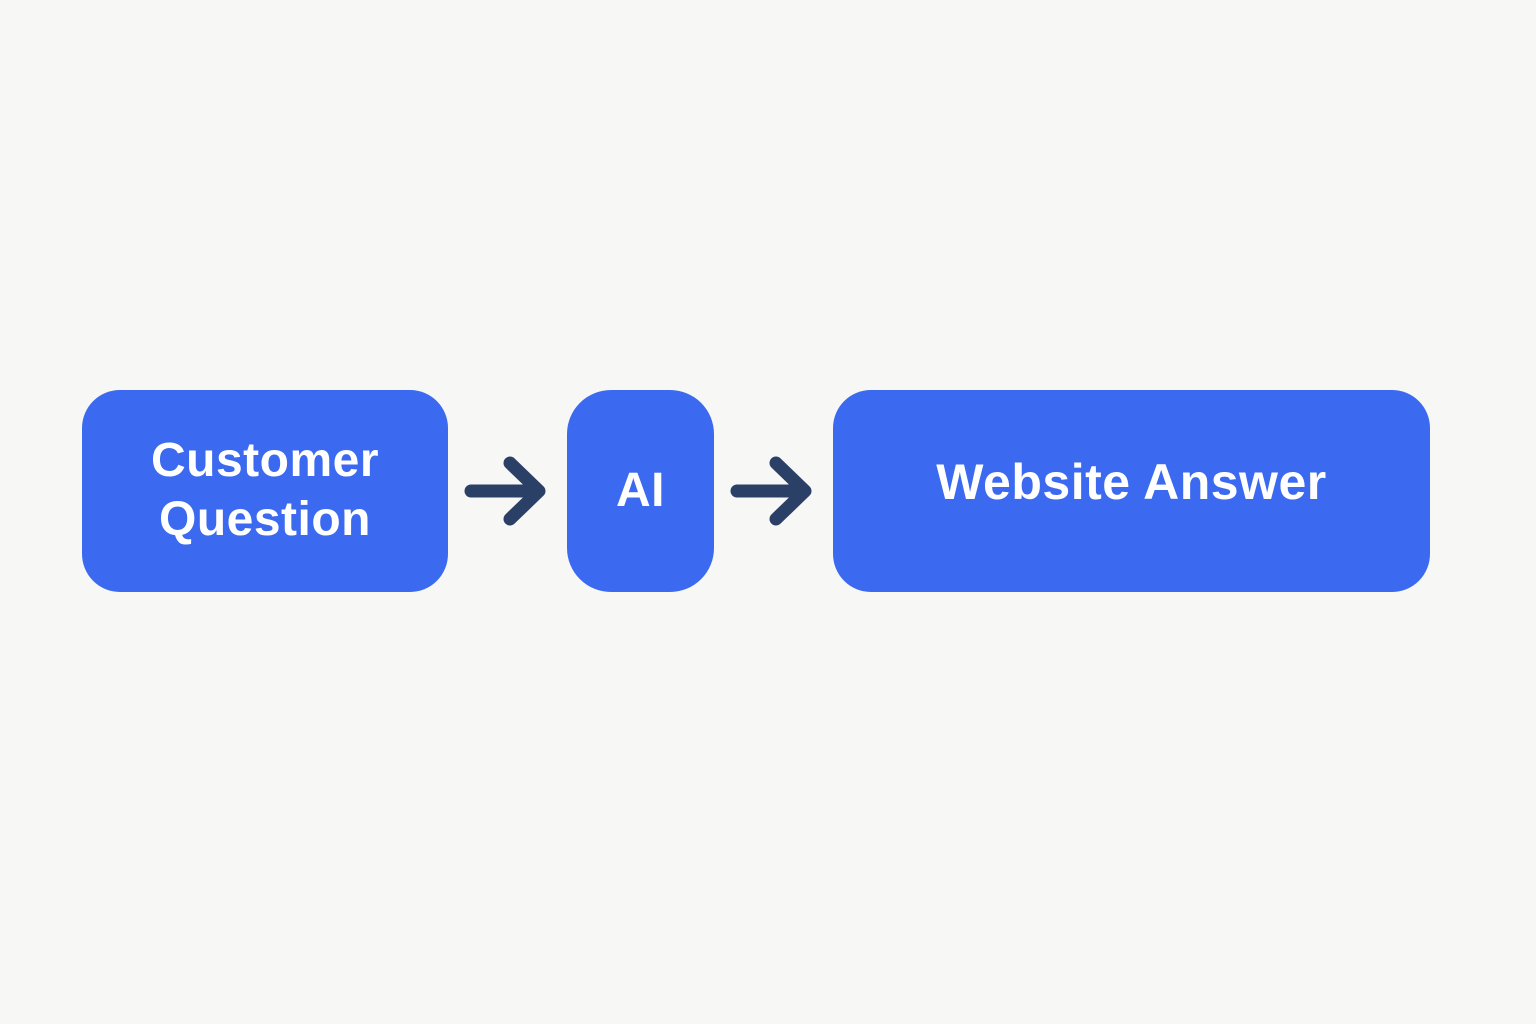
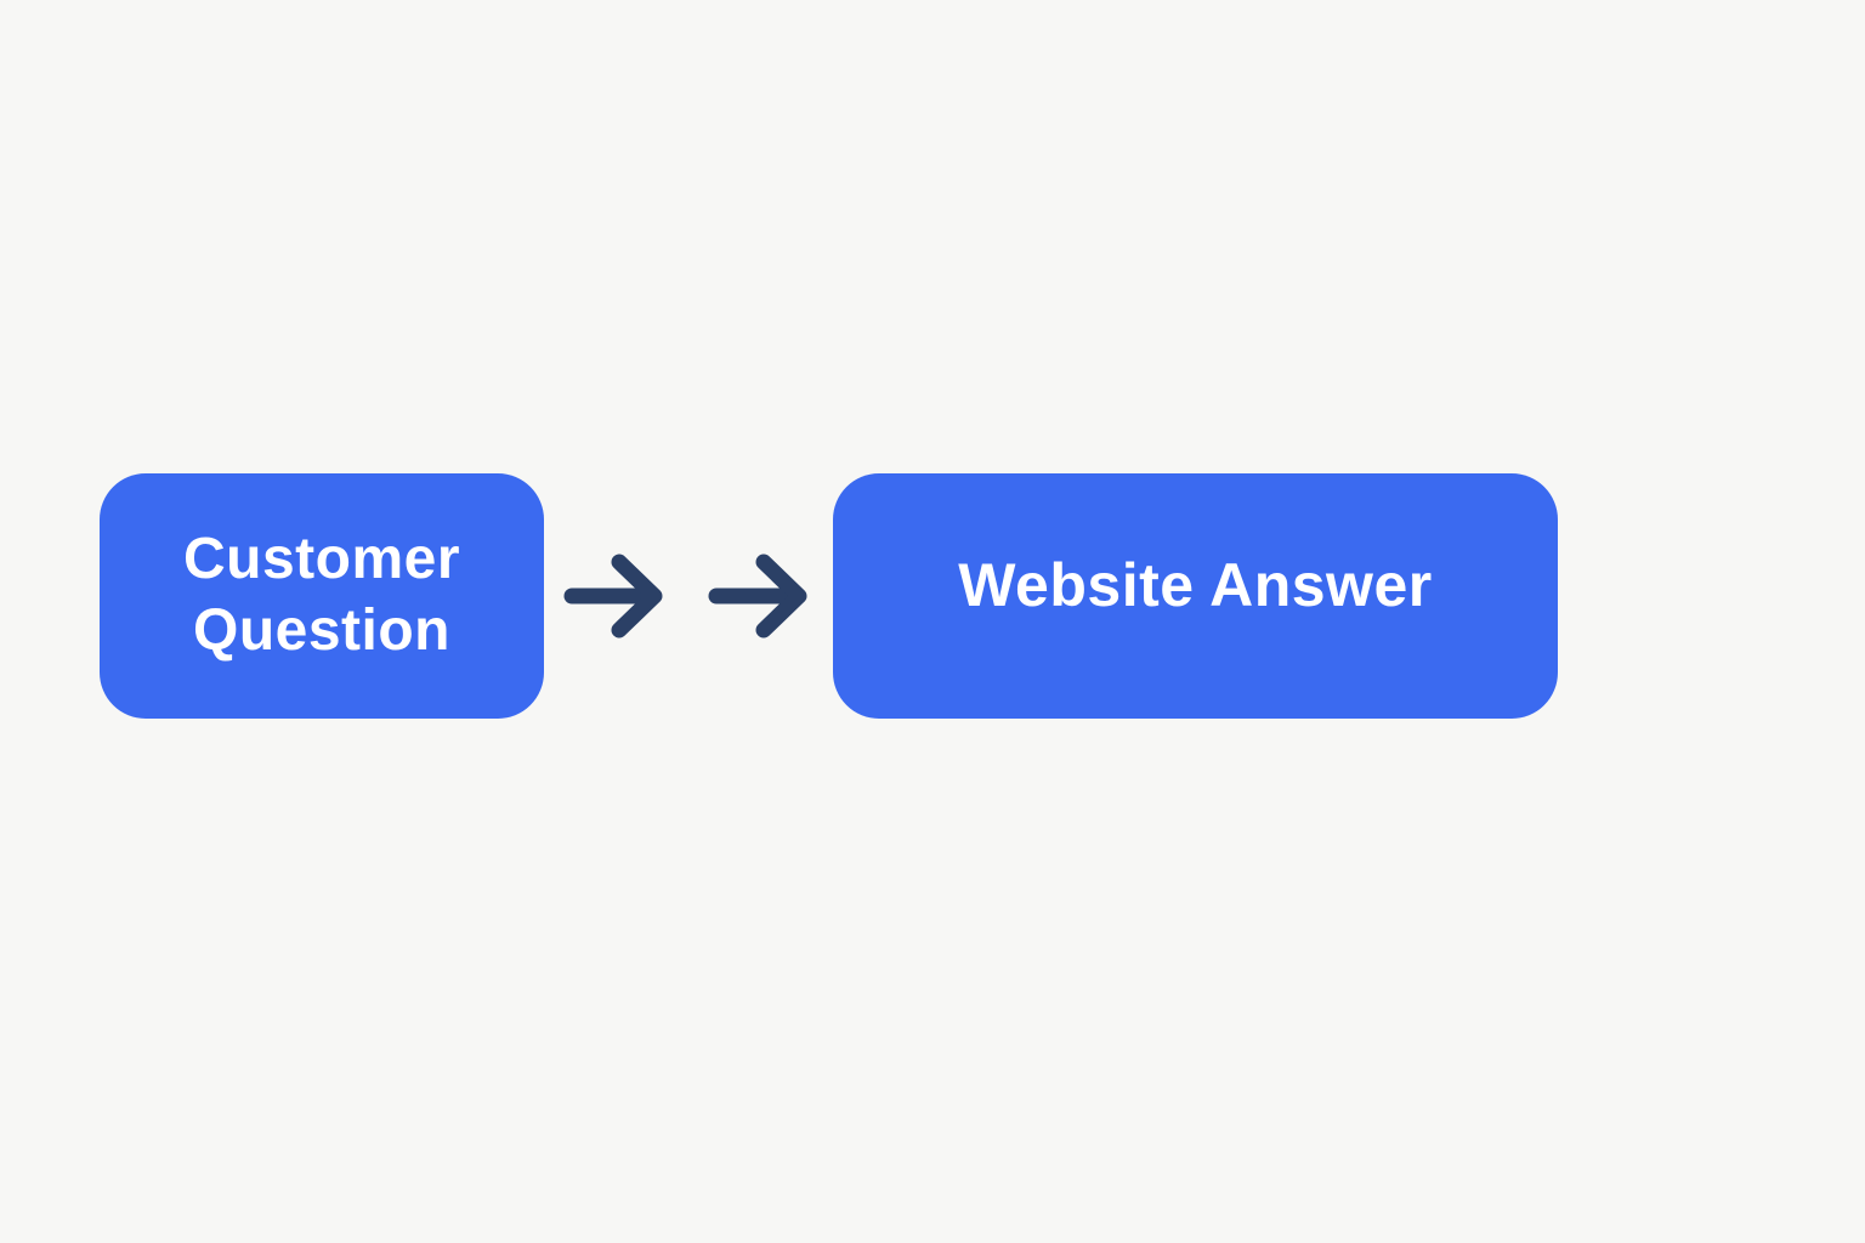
  Customer Question
- AI
  Website Answer
